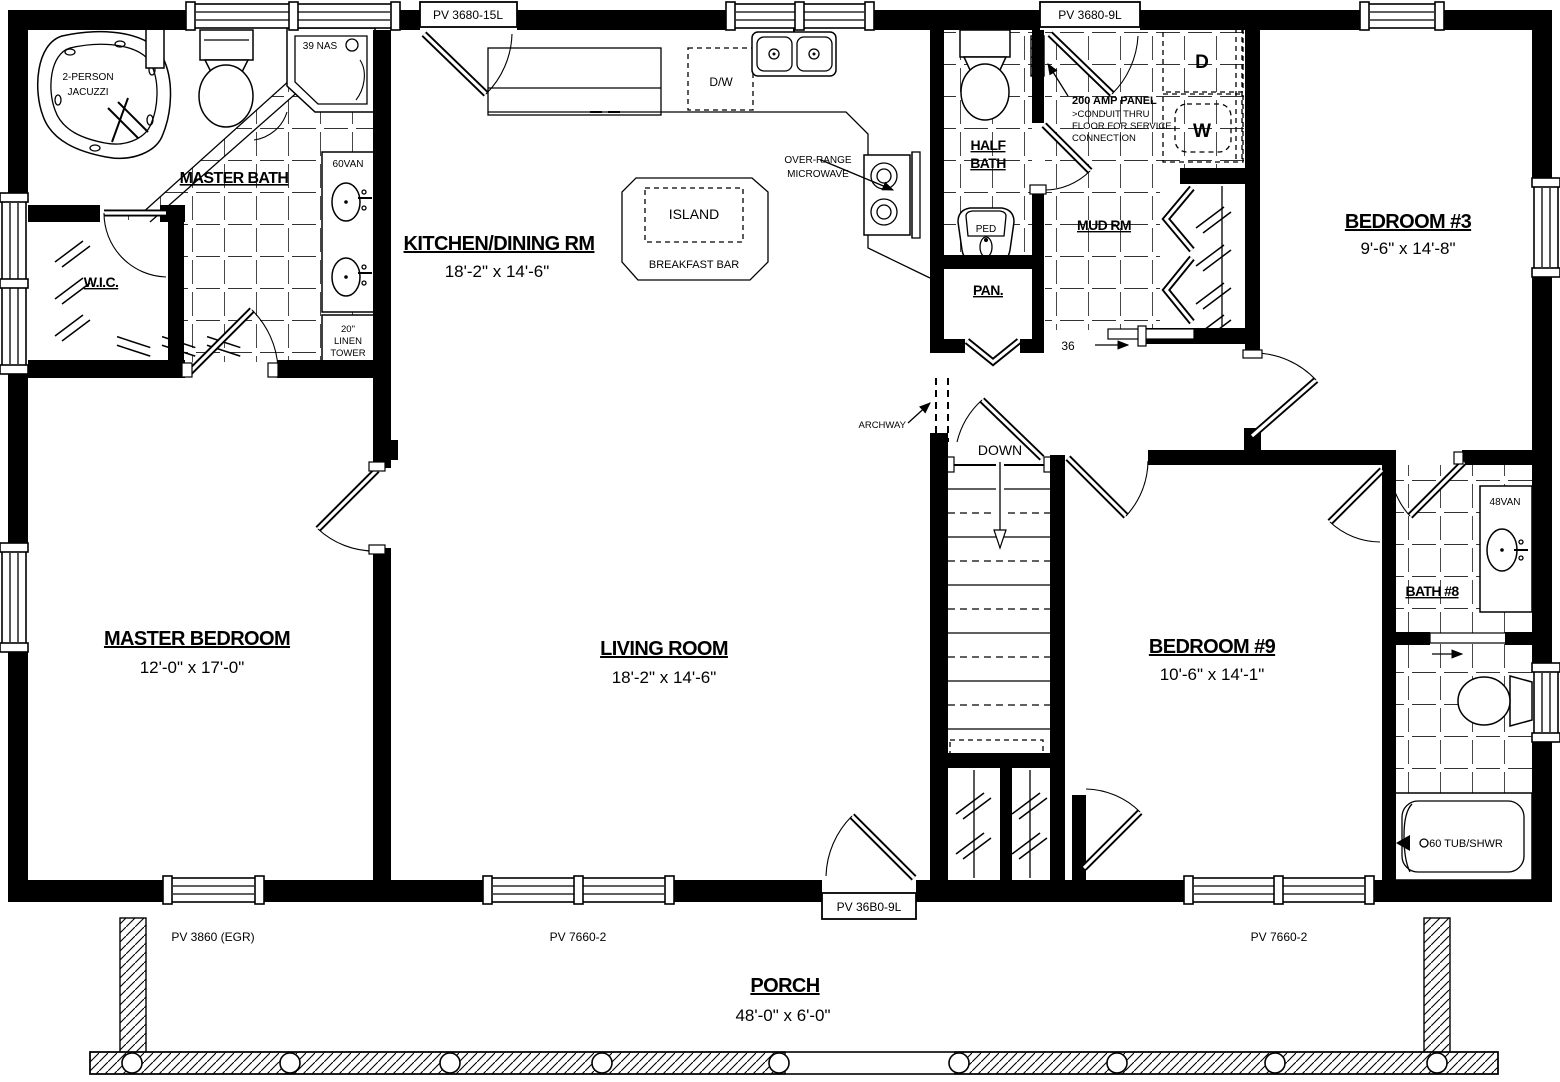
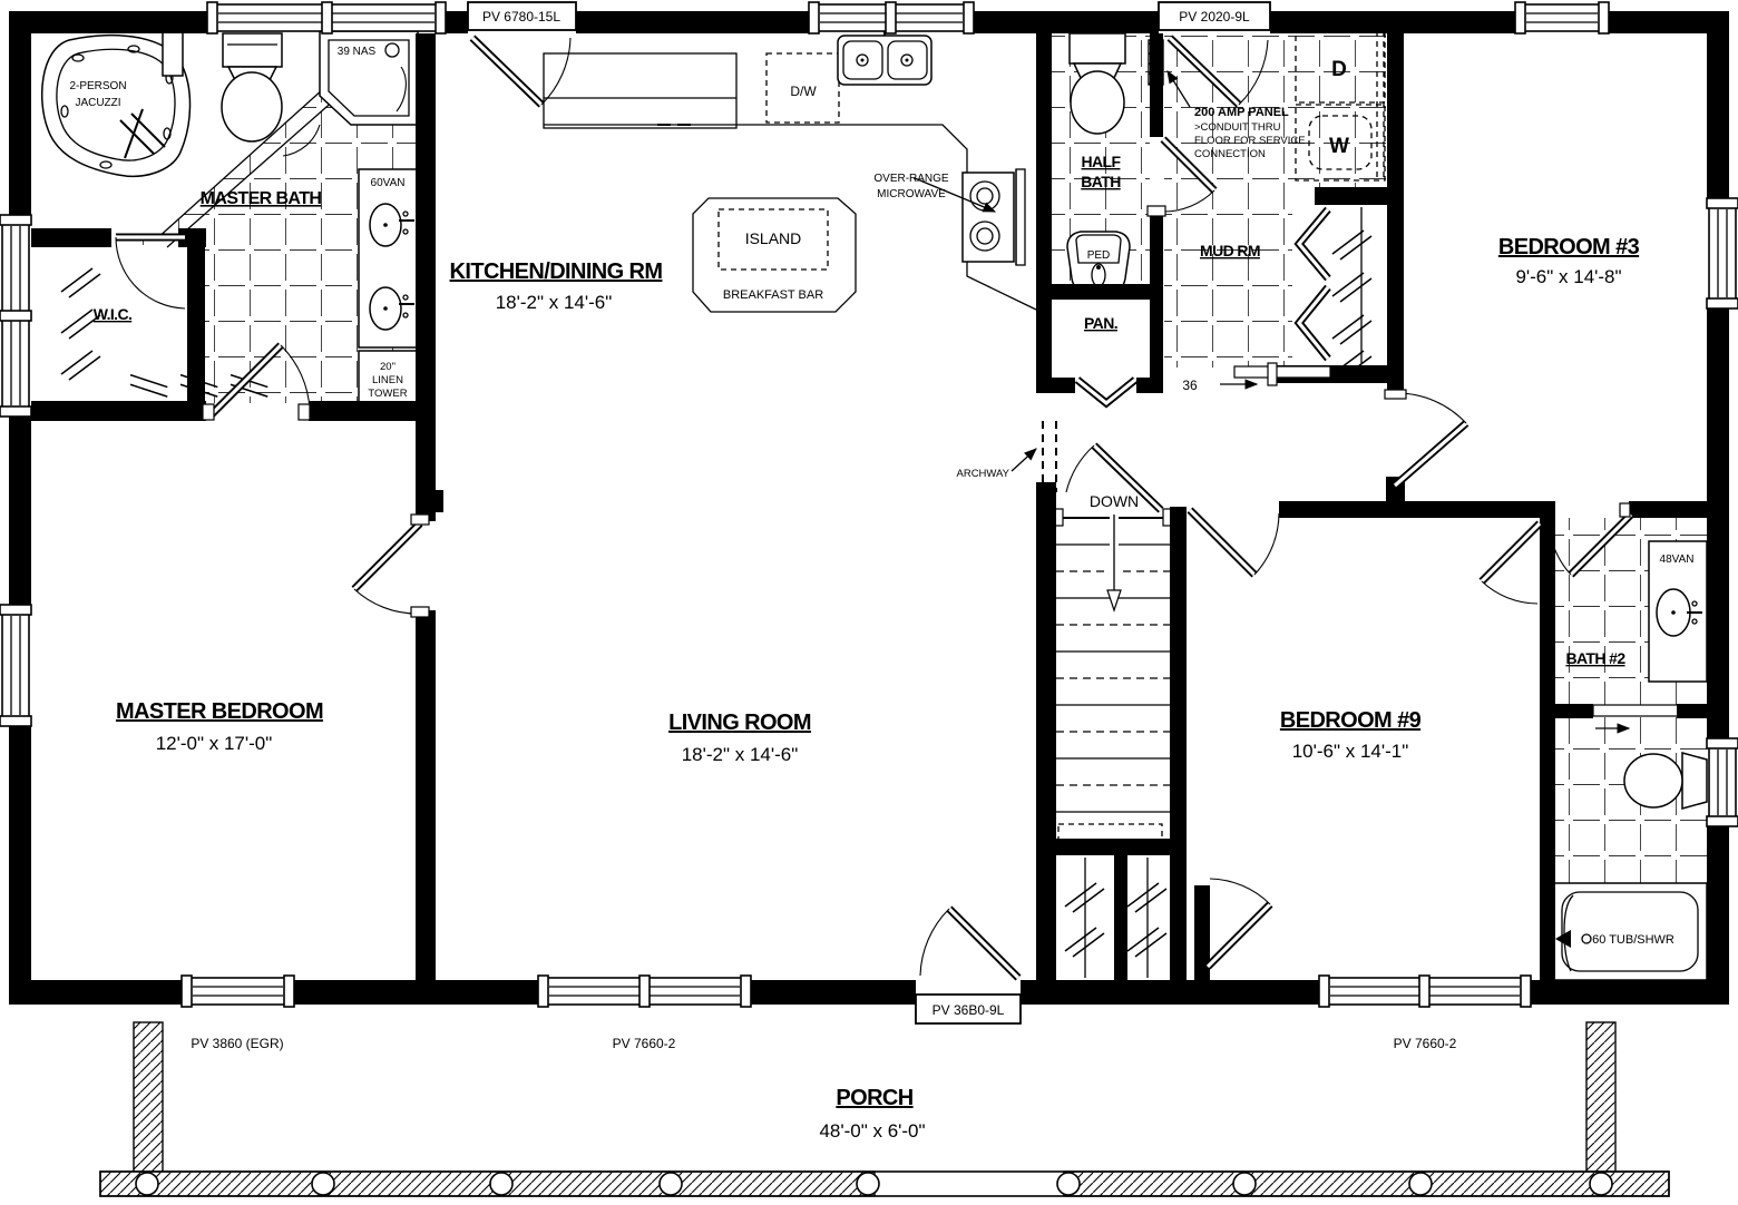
- PV 3680-15L
+ PV 6780-15L
- PV 3680-9L
+ PV 2020-9L
  PV 36B0-9L
  PV 3860 (EGR)
  PV 7660-2
  PV 7660-2
  200 AMP PANEL
  >CONDUIT THRU
  FLOOR FOR SERVICE
  CONNECTION
  ARCHWAY
  DOWN
  36
  OVER-RANGE
  MICROWAVE
  MASTER BATH
  W.I.C.
  MASTER BEDROOM
  12'-0" x 17'-0"
  KITCHEN/DINING RM
  18'-2" x 14'-6"
  LIVING ROOM
  18'-2" x 14'-6"
  HALF
  BATH
  PAN.
  MUD RM
  BEDROOM #3
  9'-6" x 14'-8"
  BEDROOM #9
  10'-6" x 14'-1"
- BATH #8
+ BATH #2
  PORCH
  48'-0" x 6'-0"
  2-PERSON
  JACUZZI
  39 NAS
  60VAN
  20"
  LINEN
  TOWER
  D/W
  ISLAND
  BREAKFAST BAR
  PED
  D
  W
  48VAN
  60 TUB/SHWR
